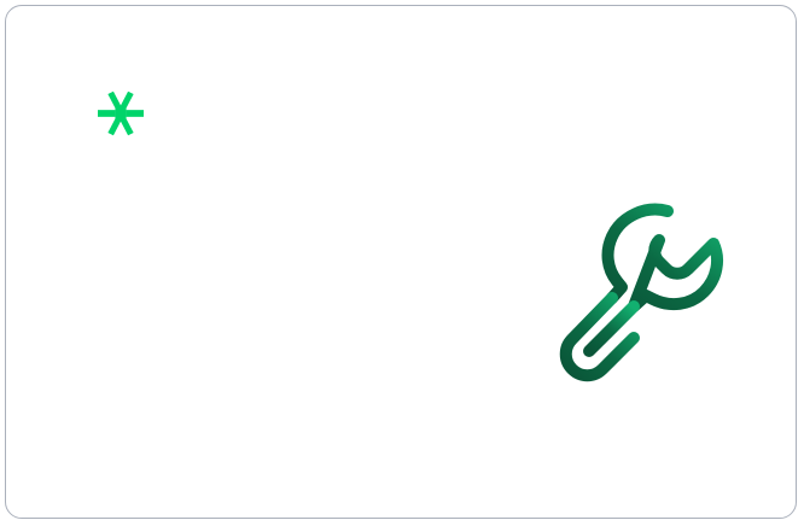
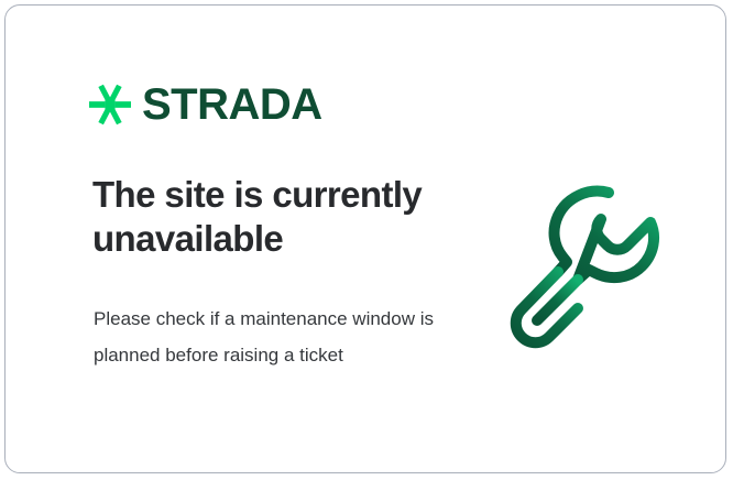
+ STRADA
+ The site is currently unavailable
+ Please check if a maintenance window is planned before raising a ticket
